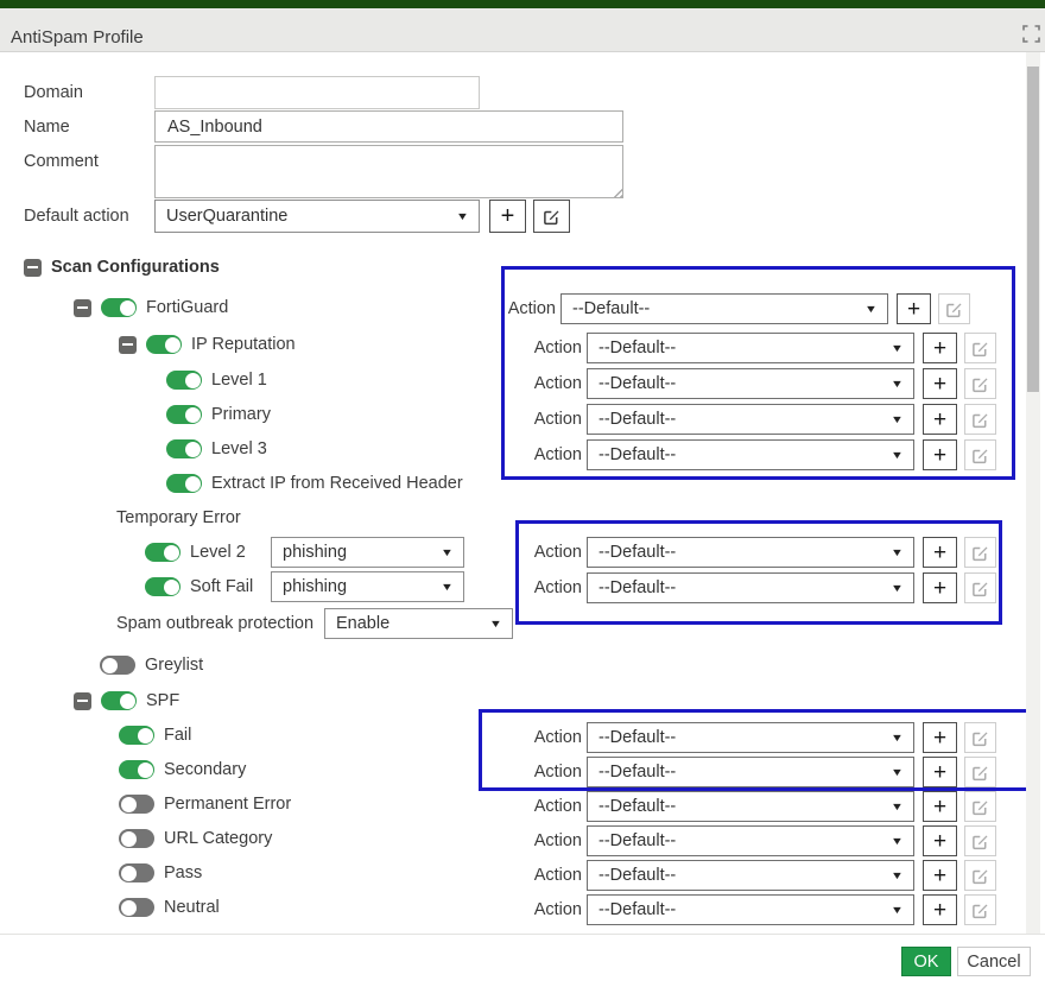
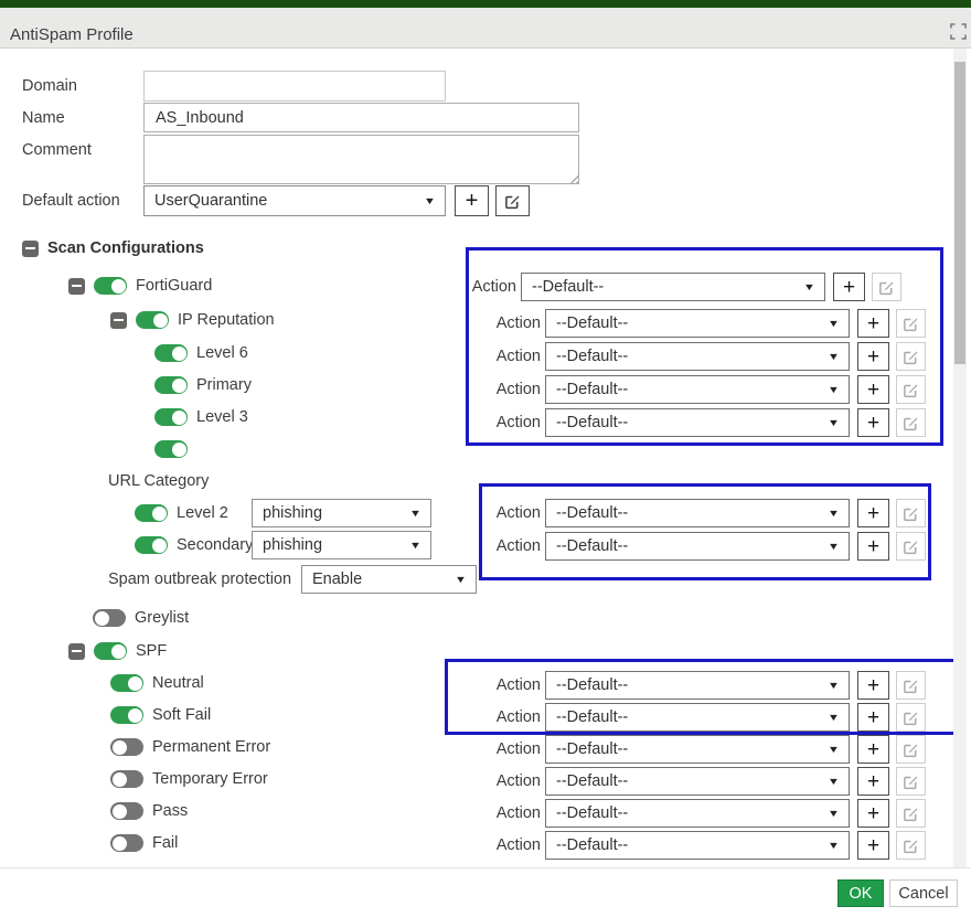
  AntiSpam Profile
  Domain
  Name
  AS_Inbound
  Comment
  Default action
  UserQuarantine
  ▼
  +
  Scan Configurations
  FortiGuard
  IP Reputation
- Level 1
+ Level 6
  Primary
  Level 3
- Extract IP from Received Header
- Temporary Error
+ URL Category
  Level 2
  phishing
  ▼
- Soft Fail
+ Secondary
  phishing
  ▼
  Spam outbreak protection
  Enable
  ▼
  Greylist
  SPF
- Fail
+ Neutral
- Secondary
+ Soft Fail
  Permanent Error
- URL Category
+ Temporary Error
  Pass
- Neutral
+ Fail
  Action
  --Default--
  ▼
  +
  Action
  --Default--
  ▼
  +
  Action
  --Default--
  ▼
  +
  Action
  --Default--
  ▼
  +
  Action
  --Default--
  ▼
  +
  Action
  --Default--
  ▼
  +
  Action
  --Default--
  ▼
  +
  Action
  --Default--
  ▼
  +
  Action
  --Default--
  ▼
  +
  Action
  --Default--
  ▼
  +
  Action
  --Default--
  ▼
  +
  Action
  --Default--
  ▼
  +
  Action
  --Default--
  ▼
  +
  OK
  Cancel
